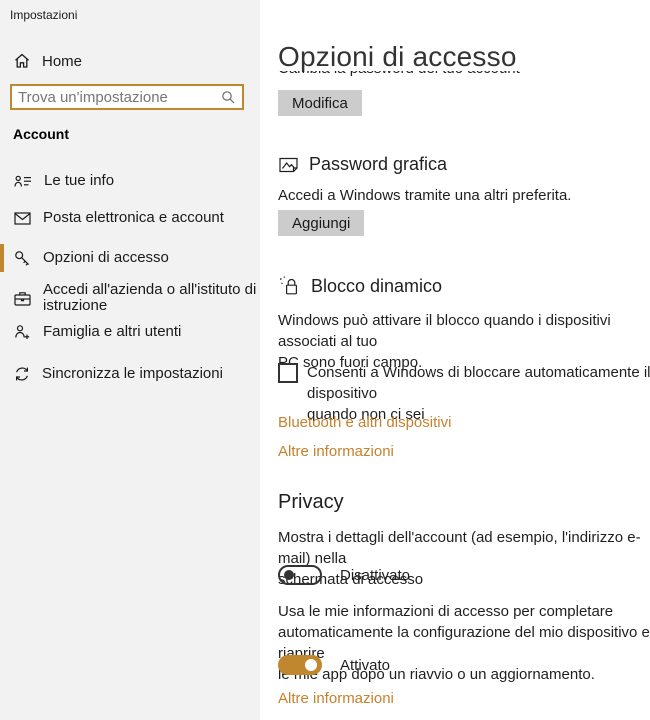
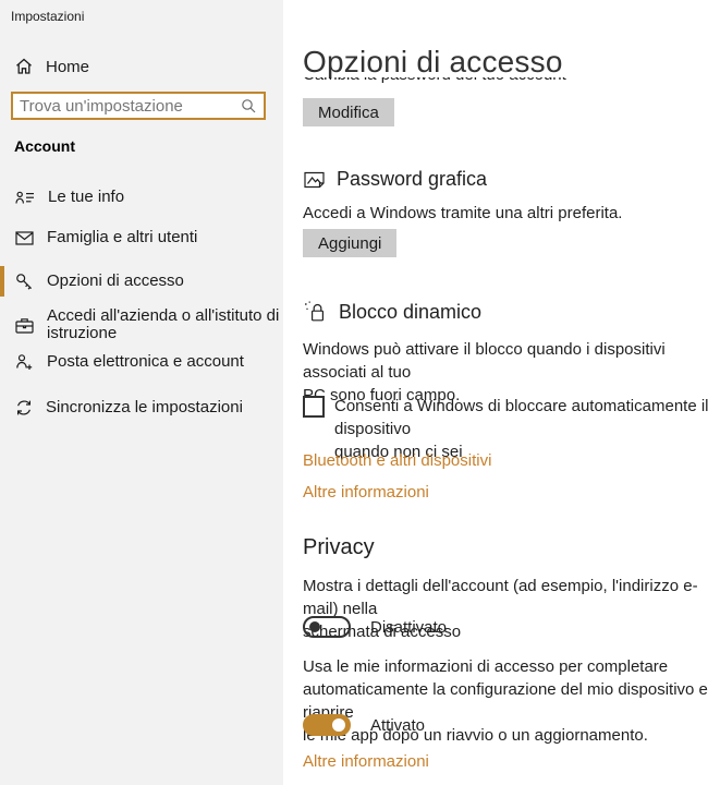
  Impostazioni
  Home
  Trova un'impostazione
  Account
  Le tue info
- Posta elettronica e account
+ Famiglia e altri utenti
  Opzioni di accesso
  Accedi all'azienda o all'istituto di
  istruzione
- Famiglia e altri utenti
+ Posta elettronica e account
  Sincronizza le impostazioni
  Opzioni di accesso
  Modifica
  Password grafica
  Accedi a Windows tramite una altri preferita.
  Aggiungi
  Blocco dinamico
  Windows può attivare il blocco quando i dispositivi associati al tuo
  sono fuori campo.
  Consenti a Windows di bloccare automaticamente il dispositivo
  quando non ci sei
  Bluetooth e altri dispositivi
  Altre informazioni
  Privacy
  Mostra i dettagli dell'account (ad esempio, l'indirizzo e-mail) nella
  shermata di accesso
  Disattivato
  Usa le mie informazioni di accesso per completare
  automaticamente la configurazione del mio dispositivo e riaprire
  l app dopo un riavvio o un aggiornamento.
  Attivato
  Altre informazioni
